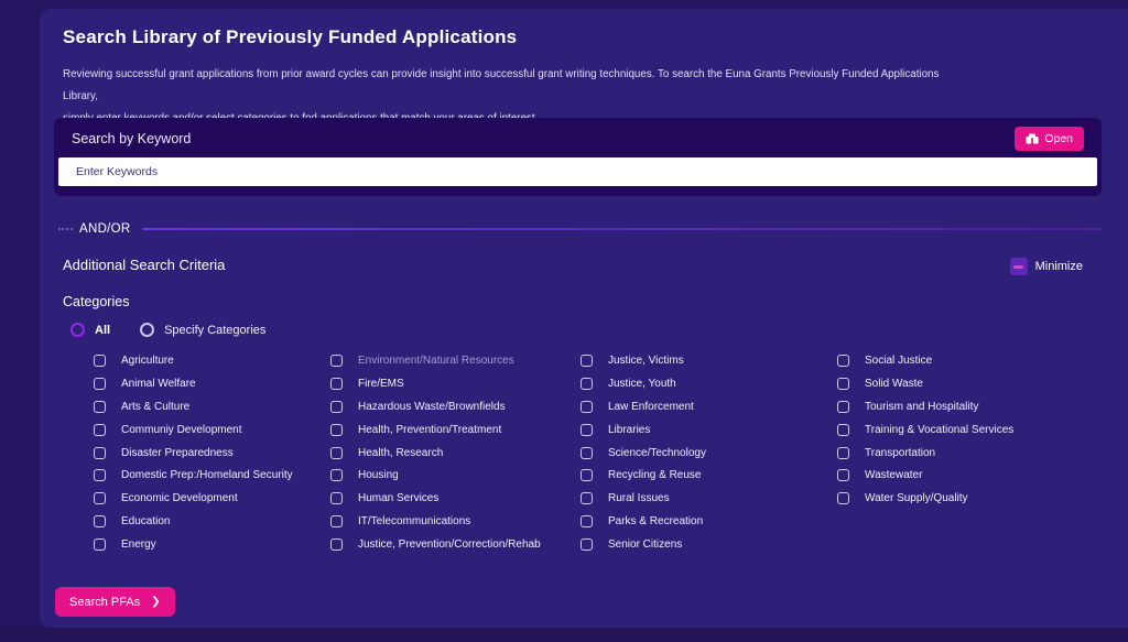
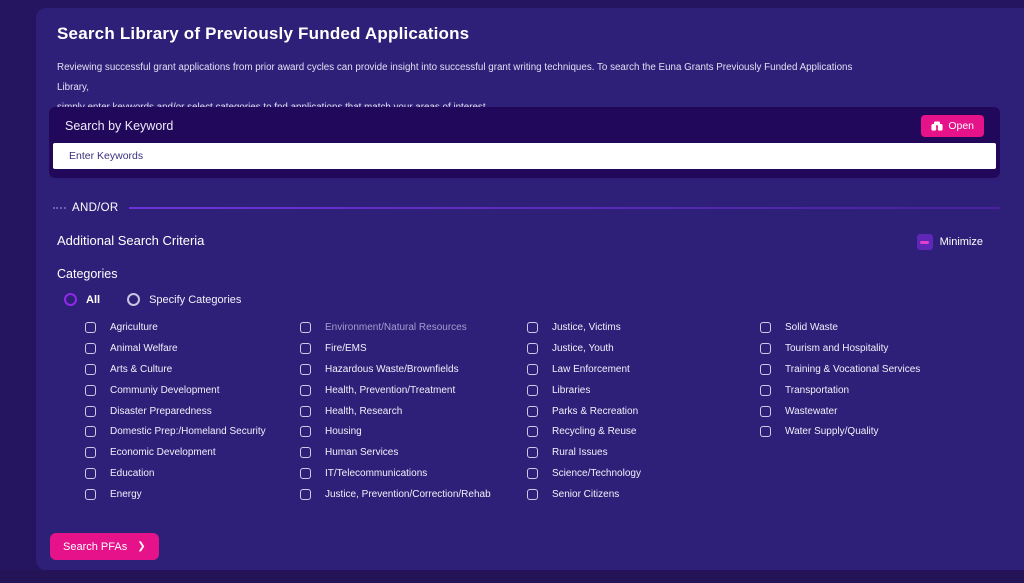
  Search Library of Previously Funded Applications
  Reviewing successful grant applications from prior award cycles can provide insight into successful grant writing techniques. To search the Euna Grants Previously Funded Applications Library,
  Search by Keyword
  Open
  Enter Keywords
  AND/OR
  Additional Search Criteria
  Minimize
  Categories
  All
  Specify Categories
  Agriculture
  Animal Welfare
  Arts & Culture
  Communiy Development
  Disaster Preparedness
  Domestic Prep:/Homeland Security
  Economic Development
  Education
  Energy
  Environment/Natural Resources
  Fire/EMS
  Hazardous Waste/Brownfields
  Health, Prevention/Treatment
  Health, Research
  Housing
  Human Services
  IT/Telecommunications
  Justice, Prevention/Correction/Rehab
  Justice, Victims
  Justice, Youth
  Law Enforcement
  Libraries
- Science/Technology
+ Parks & Recreation
  Recycling & Reuse
  Rural Issues
- Parks & Recreation
+ Science/Technology
  Senior Citizens
- Social Justice
  Solid Waste
  Tourism and Hospitality
  Training & Vocational Services
  Transportation
  Wastewater
  Water Supply/Quality
  Search PFAs
  ❯
